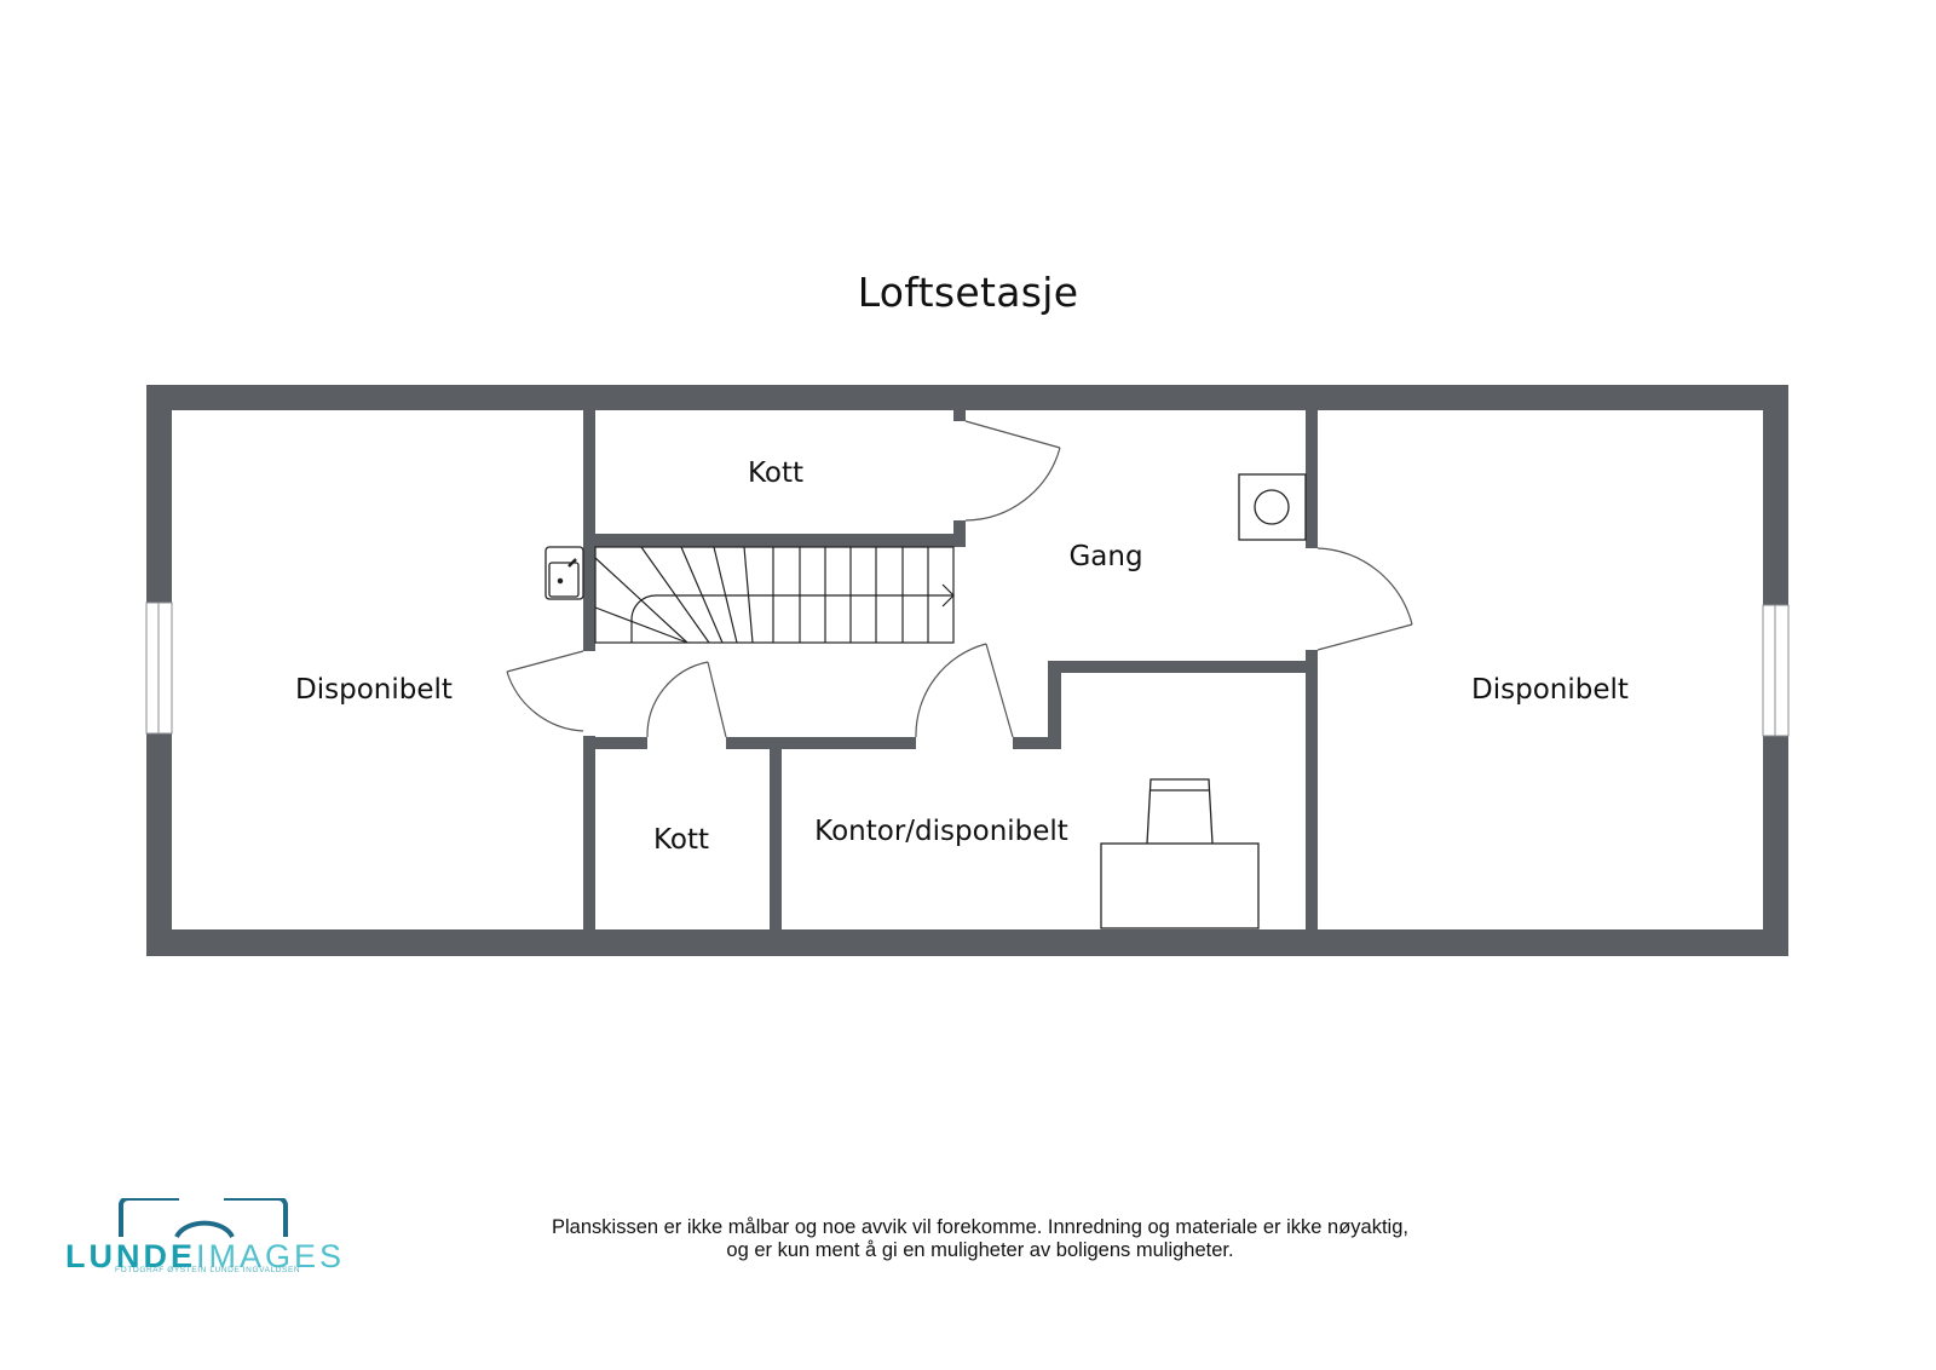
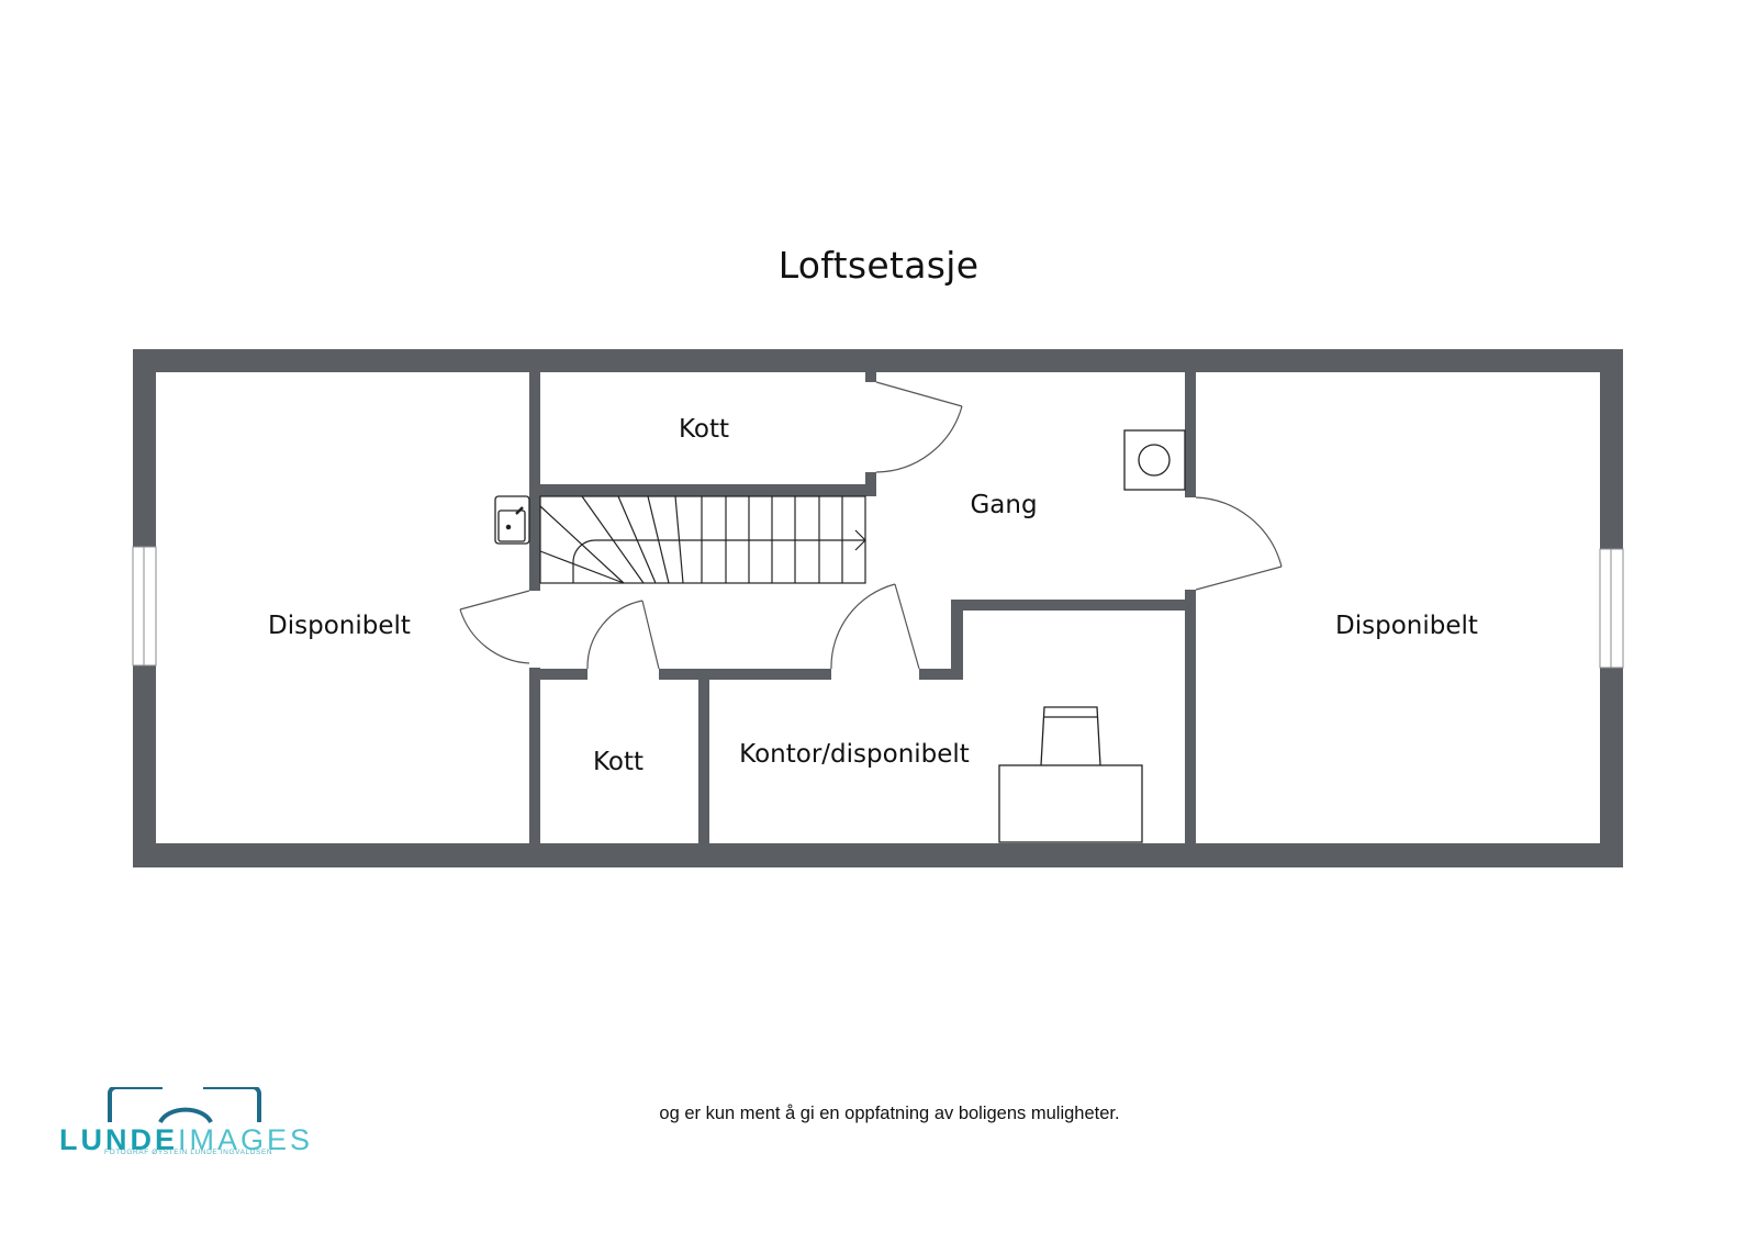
  Loftsetasje
  Disponibelt
  Kott
  Gang
  Kott
  Kontor/disponibelt
  Disponibelt
- Planskissen er ikke målbar og noe avvik vil forekomme. Innredning og materiale er ikke nøyaktig,
- og er kun ment å gi en muligheter av boligens muligheter.
+ og er kun ment å gi en oppfatning av boligens muligheter.
  LUNDEIMAGES
